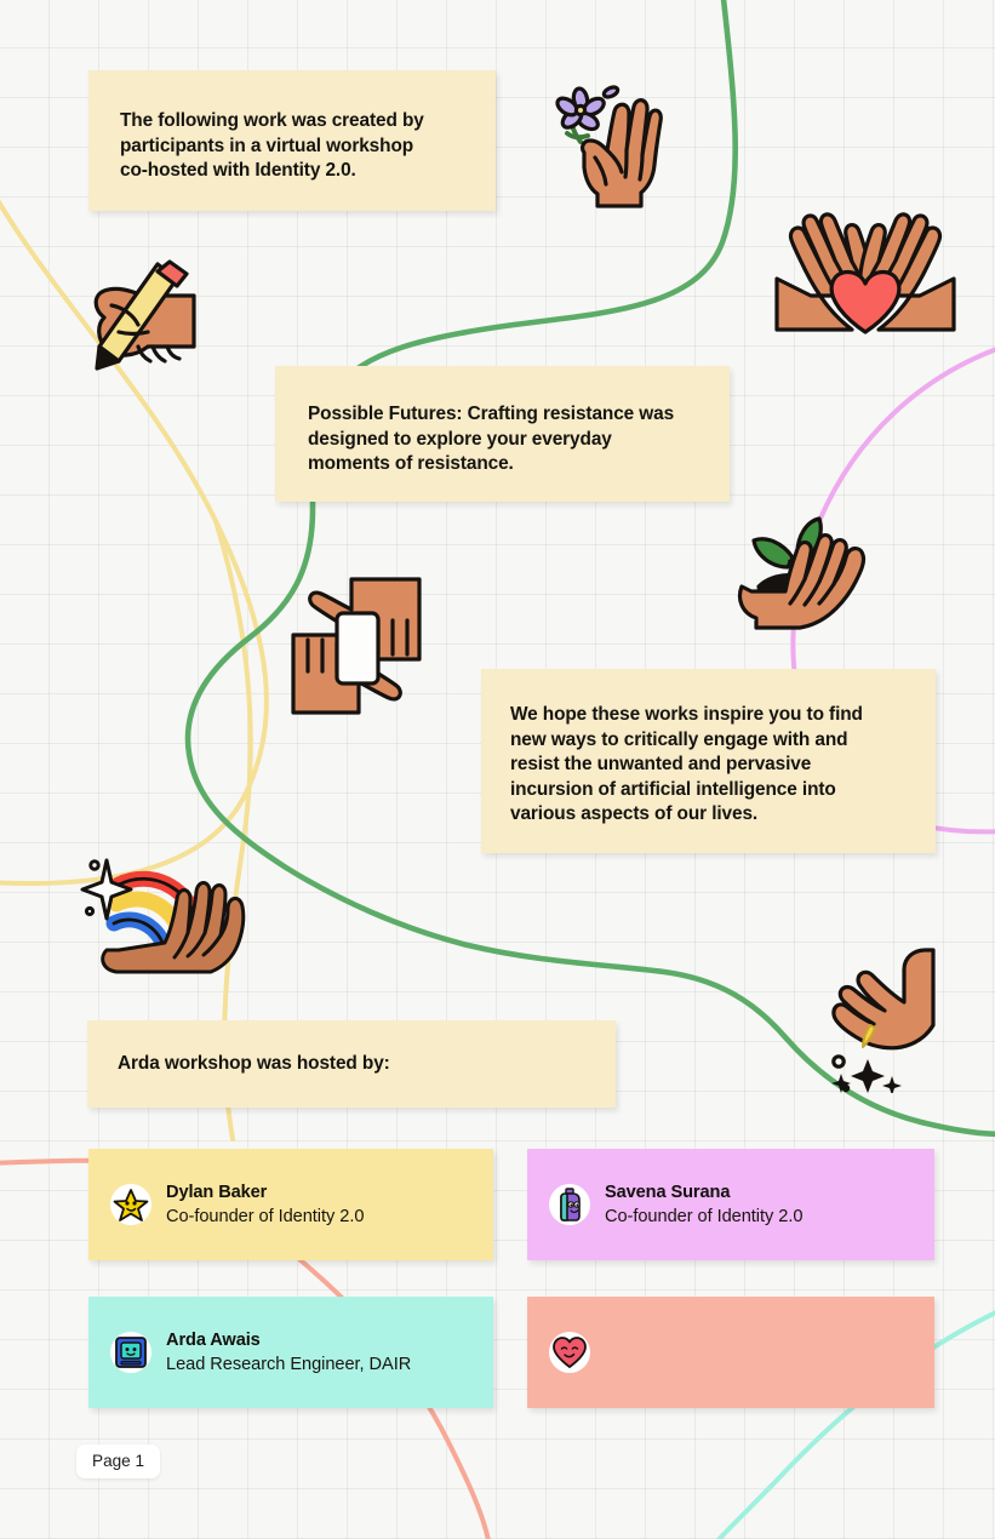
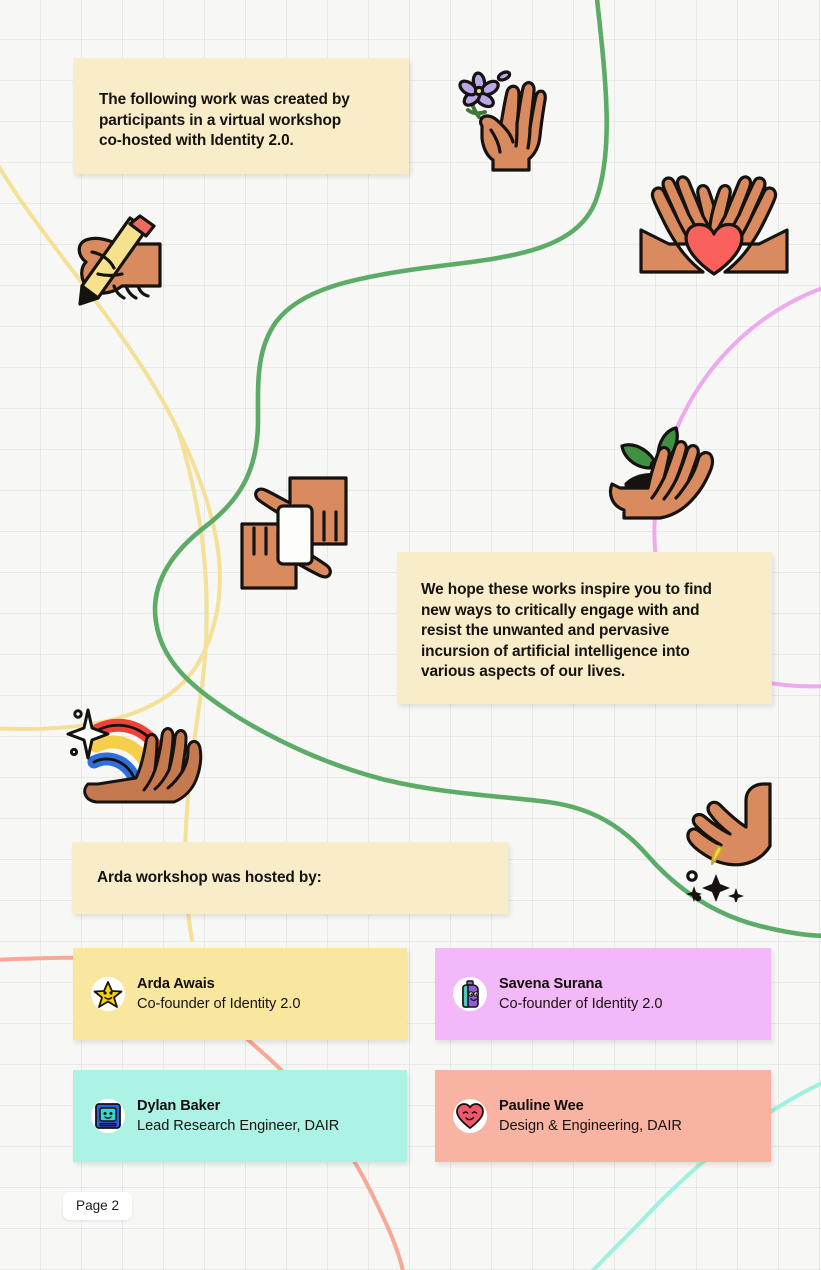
  The following work was created by
  participants in a virtual workshop
  co-hosted with Identity 2.0.
- Possible Futures: Crafting resistance was
- designed to explore your everyday
- moments of resistance.
  We hope these works inspire you to find
  new ways to critically engage with and
  resist the unwanted and pervasive
  incursion of artificial intelligence into
  various aspects of our lives.
  Arda workshop was hosted by:
- Dylan Baker
+ Arda Awais
  Co-founder of Identity 2.0
  Savena Surana
  Co-founder of Identity 2.0
- Arda Awais
+ Dylan Baker
  Lead Research Engineer, DAIR
+ Pauline Wee
+ Design & Engineering, DAIR
- Page 1
+ Page 2
